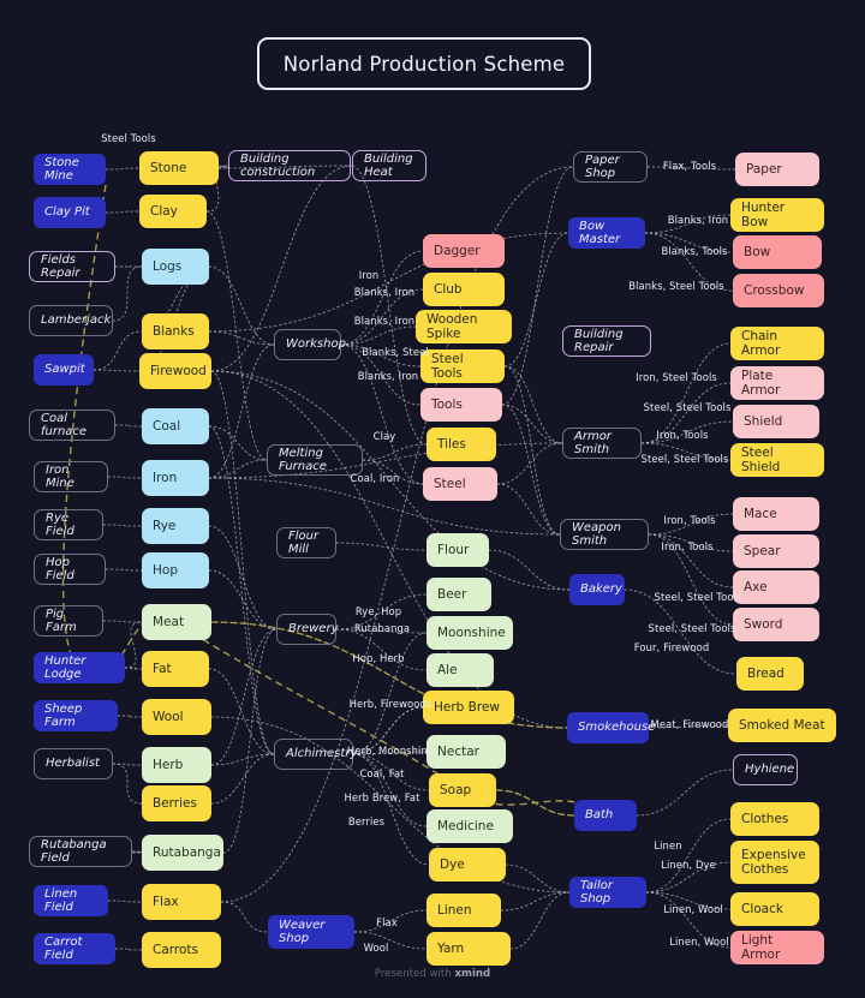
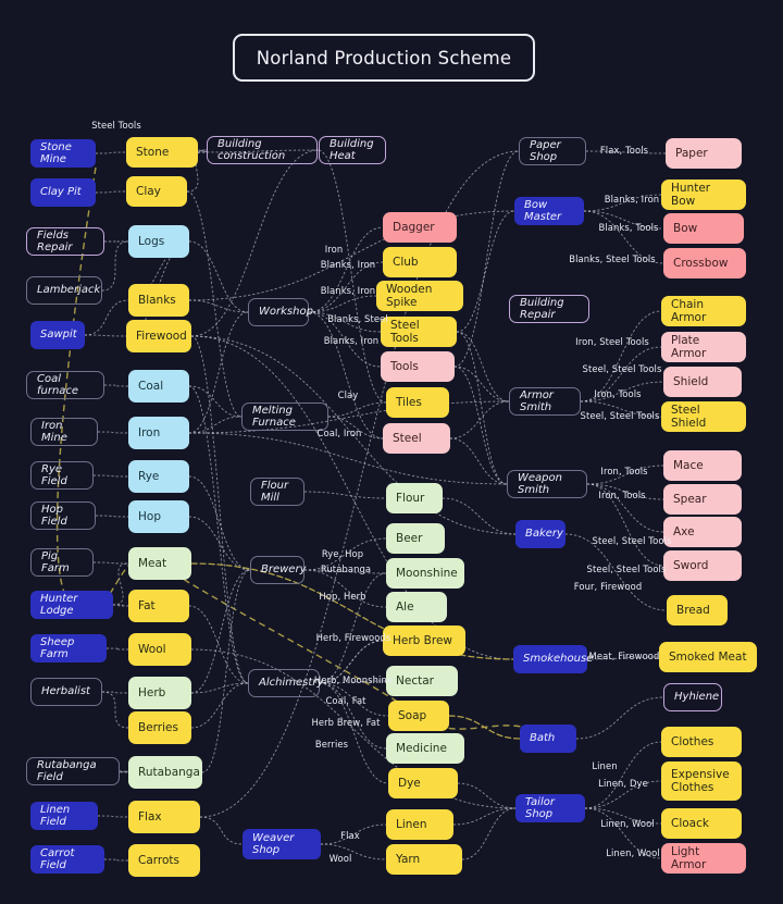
  Norland Production Scheme
  Stone Mine
  Clay Pit
  Fields Repair
  Lamberjack
  Sawpit
  Coal furnace
  Iron Mine
  Rye Field
  Hop Field
  Pig Farm
  Hunter Lodge
  Sheep Farm
  Herbalist
  Rutabanga Field
  Linen Field
  Carrot Field
  Stone
  Clay
  Logs
  Blanks
  Firewood
  Coal
  Iron
  Rye
  Hop
  Meat
  Fat
  Wool
  Herb
  Berries
  Rutabanga
  Flax
  Carrots
  Building construction
  Building Heat
  Workshop
  Melting Furnace
  Flour Mill
  Brewery
  Alchimestry
  Weaver Shop
  Dagger
  Club
  Wooden Spike
  Steel Tools
  Tools
  Tiles
  Steel
  Flour
  Beer
  Moonshine
  Ale
  Herb Brew
  Nectar
  Soap
  Medicine
  Dye
  Linen
  Yarn
  Paper Shop
  Bow Master
  Building Repair
  Armor Smith
  Weapon Smith
  Bakery
  Smokehouse
  Bath
  Tailor Shop
  Hyhiene
  Paper
  Hunter Bow
  Bow
  Crossbow
  Chain Armor
  Plate Armor
  Shield
  Steel Shield
  Mace
  Spear
  Axe
  Sword
  Bread
  Smoked Meat
  Clothes
  Expensive Clothes
  Cloack
  Light Armor
  Steel Tools
  Iron
  Blanks, Iron
  Blanks, Iron
  Blanks, Steel
  Blanks, Iron
  Clay
  Coal, Iron
  Rye, Hop
  Rutabanga
  Hop, Herb
  Herb, Firewoods
  Herb, Moonshine
  Coal, Fat
  Herb Brew, Fat
  Berries
  Flax
  Wool
  Flax, Tools
  Blanks, Iron
  Blanks, Tools
  Blanks, Steel Tools
  Iron, Steel Tools
  Steel, Steel Tools
  Iron, Tools
  Steel, Steel Tools
  Iron, Tools
  Iron, Tools
  Steel, Steel Tools
  Steel, Steel Tools
  Four, Firewood
  Meat, Firewood
  Linen
  Linen, Dye
  Linen, Wool
  Linen, Wool
- Presented with xmind
